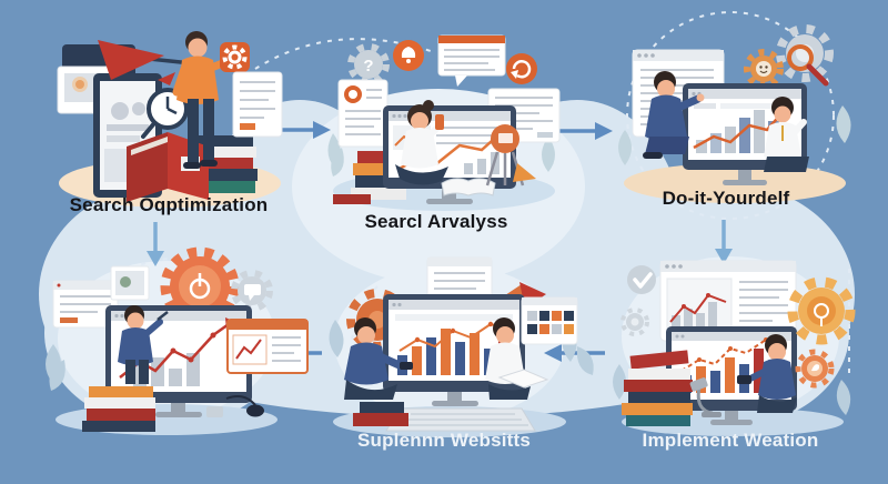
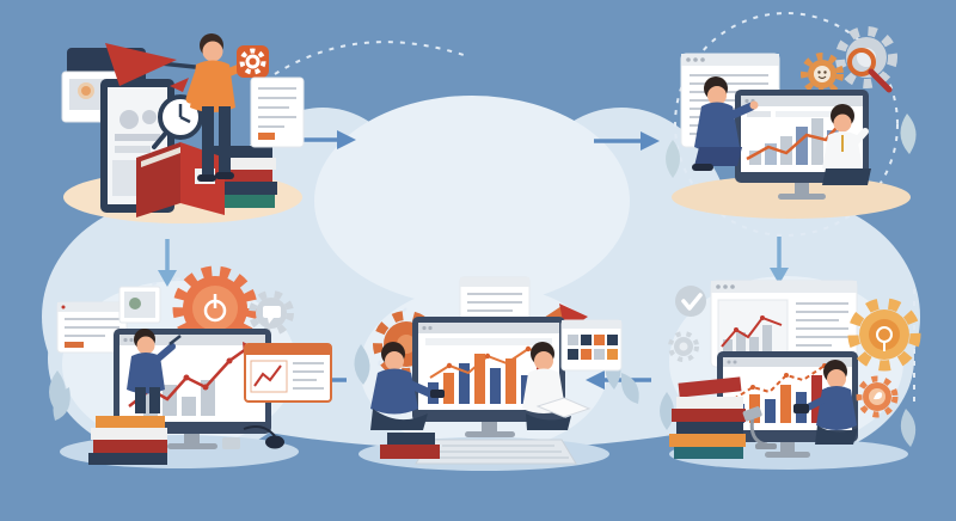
- ?
- Search Oqptimization
- Searcl Arvalyss
- Do-it-Yourdelf
- Suplennn Websitts
- Implement Weation
